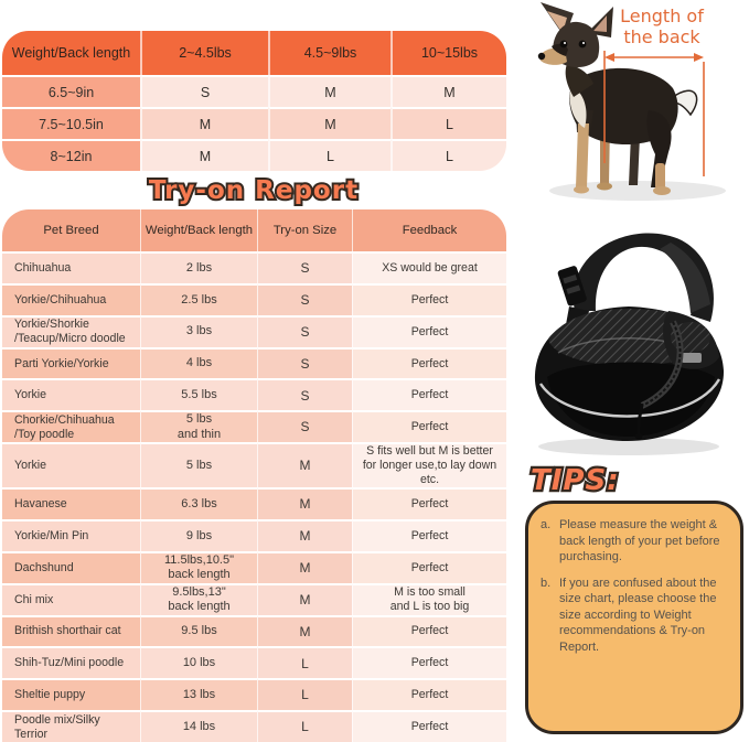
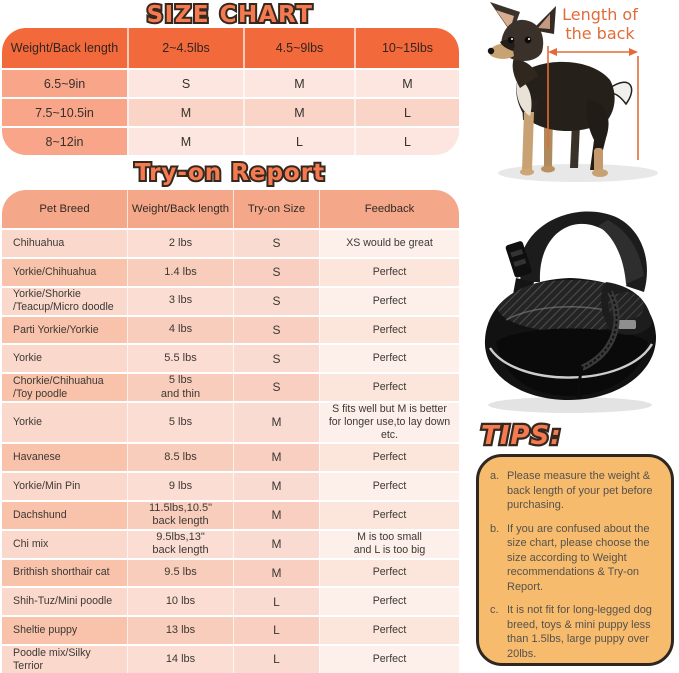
+ SIZE CHART
  Weight/Back length
  2~4.5lbs
  4.5~9lbs
  10~15lbs
  6.5~9in
  S
  M
  M
  7.5~10.5in
  M
  M
  L
  8~12in
  M
  L
  L
  Try-on Report
  Pet Breed
  Weight/Back length
  Try-on Size
  Feedback
  Chihuahua
  2 lbs
  S
  XS would be great
  Yorkie/Chihuahua
- 2.5 lbs
+ 1.4 lbs
  S
  Perfect
  Yorkie/Shorkie
  /Teacup/Micro doodle
  3 lbs
  S
  Perfect
  Parti Yorkie/Yorkie
  4 lbs
  S
  Perfect
  Yorkie
  5.5 lbs
  S
  Perfect
  Chorkie/Chihuahua
  /Toy poodle
  5 lbs
  and thin
  S
  Perfect
  Yorkie
  5 lbs
  M
  S fits well but M is better
  for longer use,to lay down etc.
  Havanese
- 6.3 lbs
+ 8.5 lbs
  M
  Perfect
  Yorkie/Min Pin
  9 lbs
  M
  Perfect
  Dachshund
  11.5lbs,10.5"
  back length
  M
  Perfect
  Chi mix
  9.5lbs,13"
  back length
  M
  M is too small
  and L is too big
  Brithish shorthair cat
  9.5 lbs
  M
  Perfect
  Shih-Tuz/Mini poodle
  10 lbs
  L
  Perfect
  Sheltie puppy
  13 lbs
  L
  Perfect
  Poodle mix/Silky
  Terrior
  14 lbs
  L
  Perfect
  Length of
  the back
  TIPS:
  a.
  Please measure the weight & back length of your pet before purchasing.
  b.
  If you are confused about the size chart, please choose the size according to Weight recommendations & Try-on Report.
+ c.
+ It is not fit for long-legged dog breed, toys & mini puppy less than 1.5lbs, large puppy over 20lbs.
